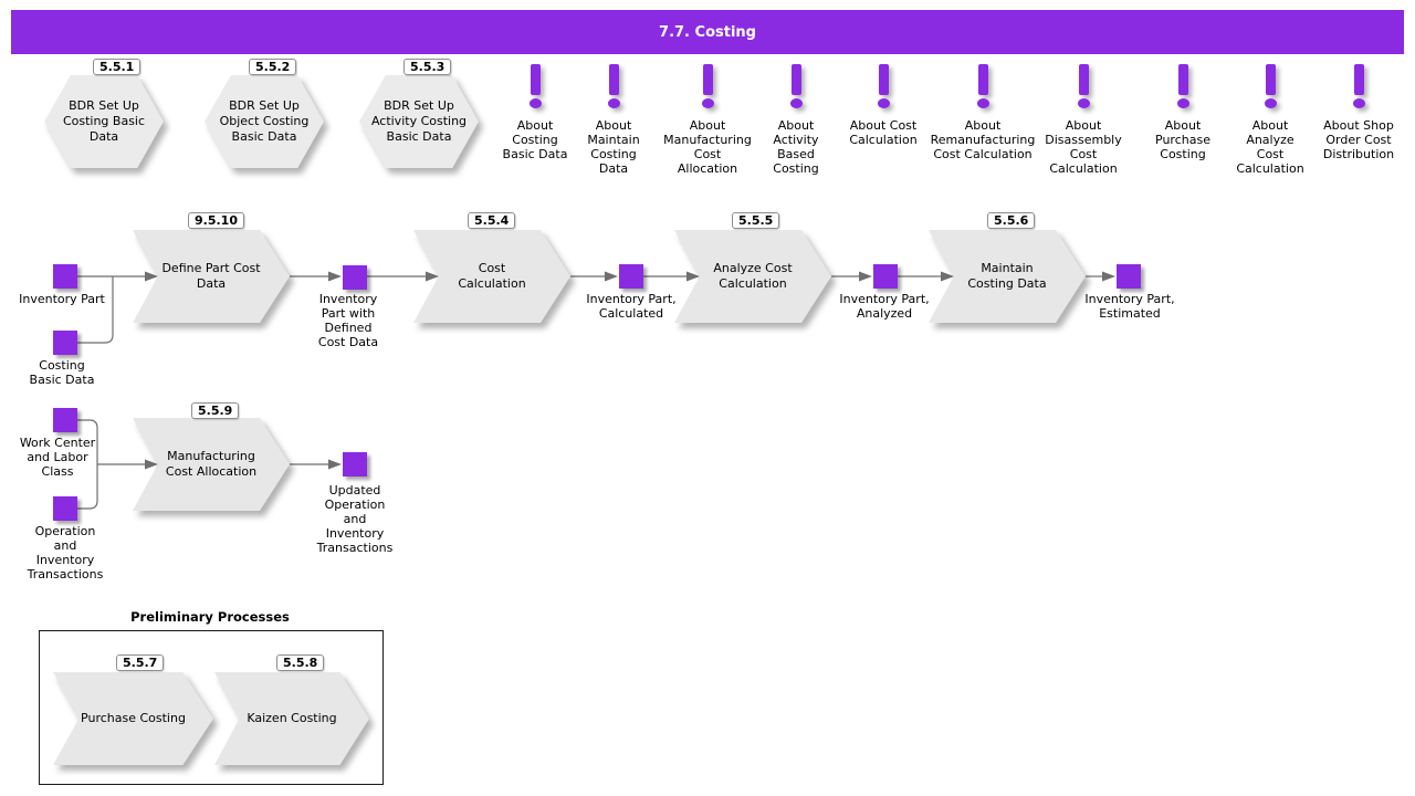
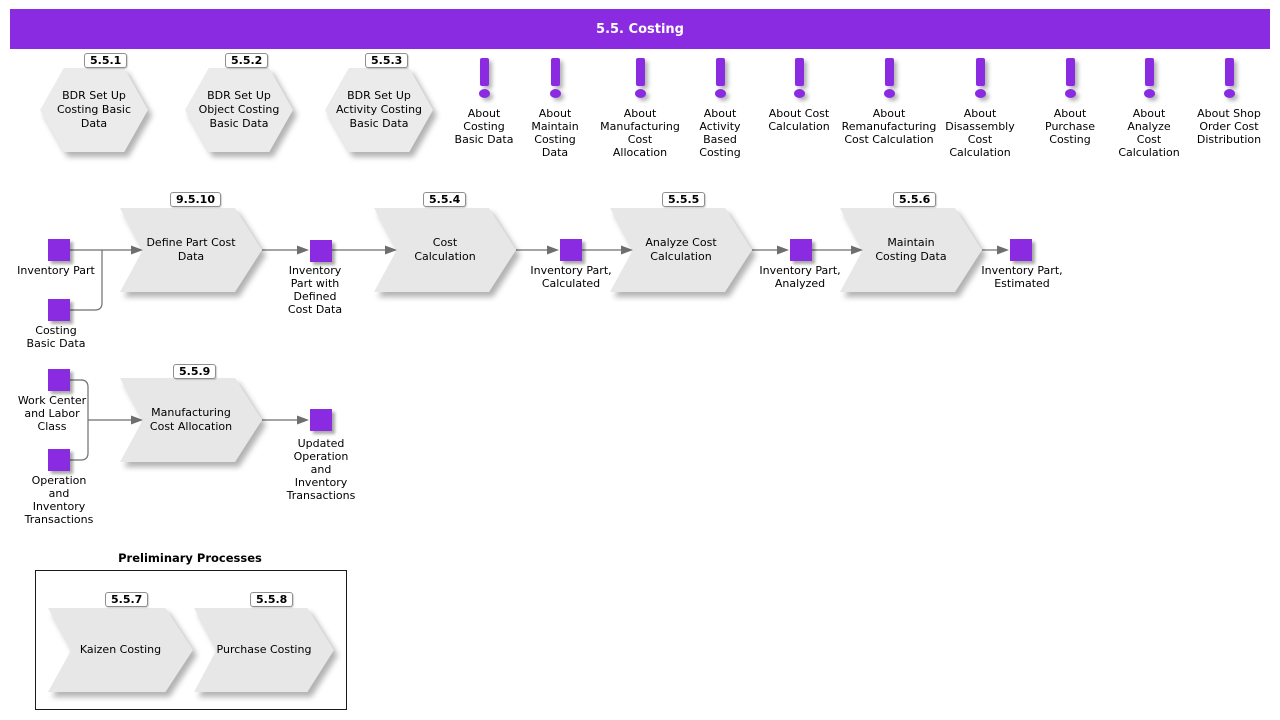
- 7.7. Costing
+ 5.5. Costing
  5.5.1
  BDR Set Up
  Costing Basic
  Data
  5.5.2
  BDR Set Up
  Object Costing
  Basic Data
  5.5.3
  BDR Set Up
  Activity Costing
  Basic Data
  About
  Costing
  Basic Data
  About
  Maintain
  Costing
  Data
  About
  Manufacturing
  Cost
  Allocation
  About
  Activity
  Based
  Costing
  About Cost
  Calculation
  About
  Remanufacturing
  Cost Calculation
  About
  Disassembly
  Cost
  Calculation
  About
  Purchase
  Costing
  About
  Analyze
  Cost
  Calculation
  About Shop
  Order Cost
  Distribution
  Inventory Part
  Costing
  Basic Data
  9.5.10
  Define Part Cost
  Data
  Inventory
  Part with
  Defined
  Cost Data
  5.5.4
  Cost
  Calculation
  Inventory Part,
  Calculated
  5.5.5
  Analyze Cost
  Calculation
  Inventory Part,
  Analyzed
  5.5.6
  Maintain
  Costing Data
  Inventory Part,
  Estimated
  Work Center
  and Labor
  Class
  Operation
  and
  Inventory
  Transactions
  5.5.9
  Manufacturing
  Cost Allocation
  Updated
  Operation
  and
  Inventory
  Transactions
  Preliminary Processes
  5.5.7
- Purchase Costing
+ Kaizen Costing
  5.5.8
- Kaizen Costing
+ Purchase Costing
